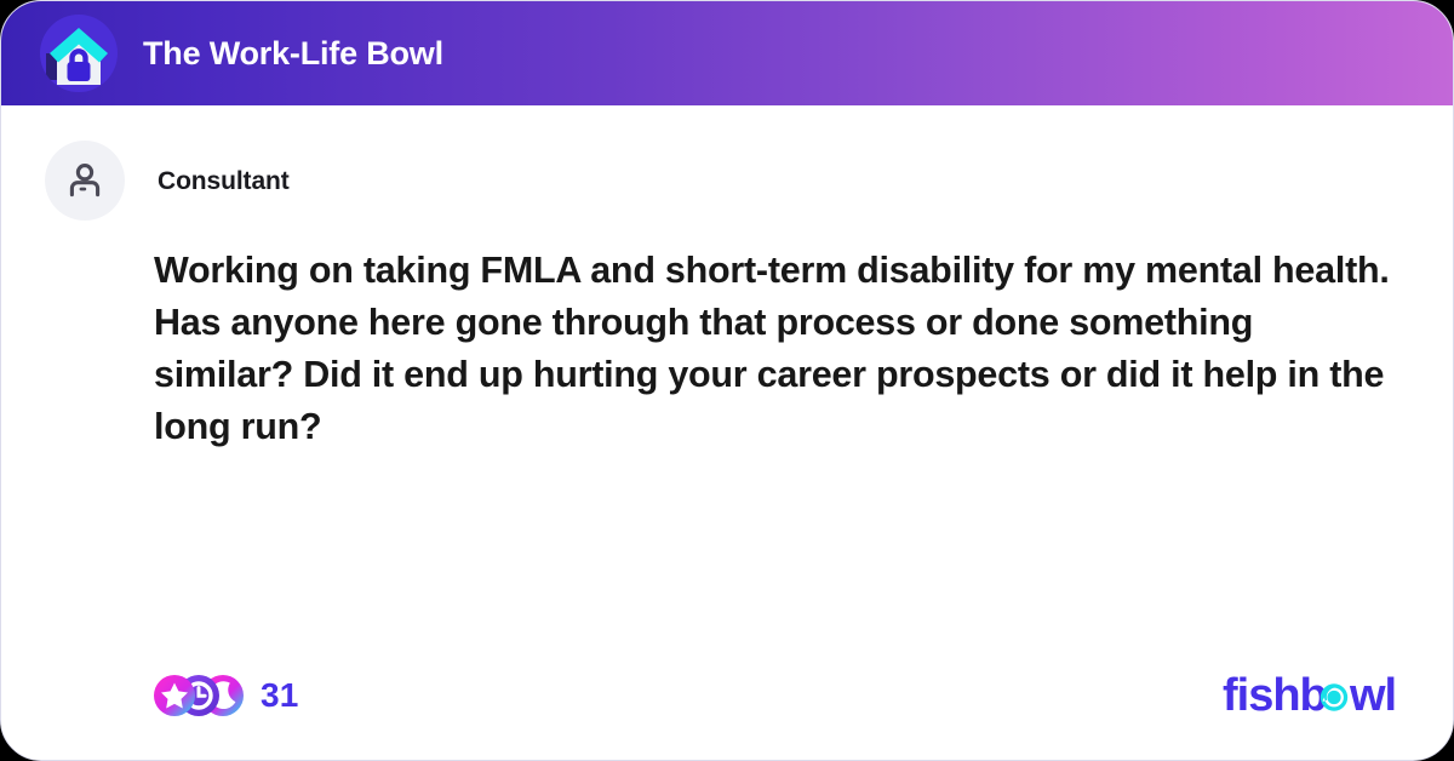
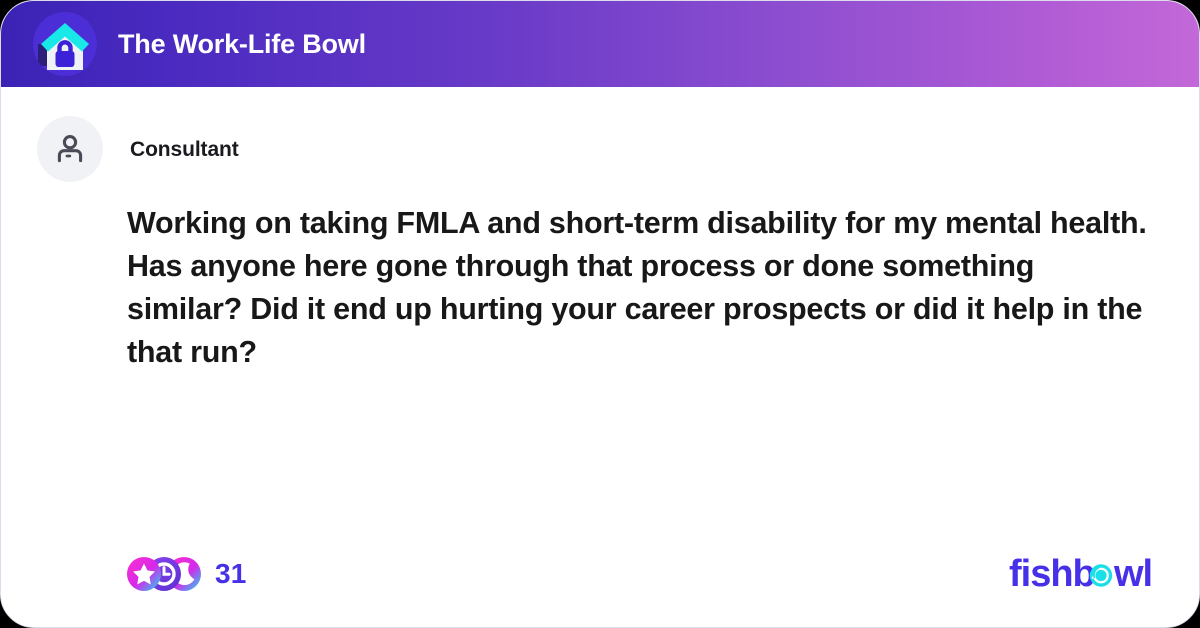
  The Work-Life Bowl
  Consultant
- Working on taking FMLA and short-term disability for my mental health. Has anyone here gone through that process or done something similar? Did it end up hurting your career prospects or did it help in the long run?
+ Working on taking FMLA and short-term disability for my mental health. Has anyone here gone through that process or done something similar? Did it end up hurting your career prospects or did it help in the that run?
  31
  fishb
  wl
